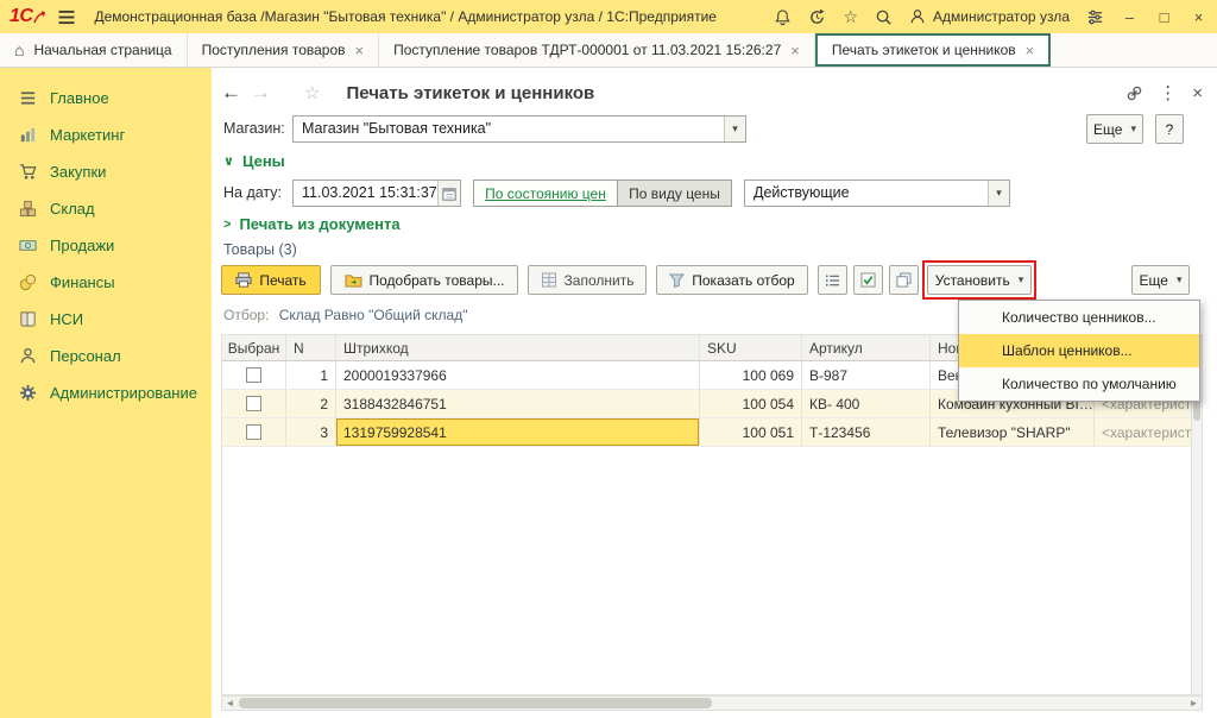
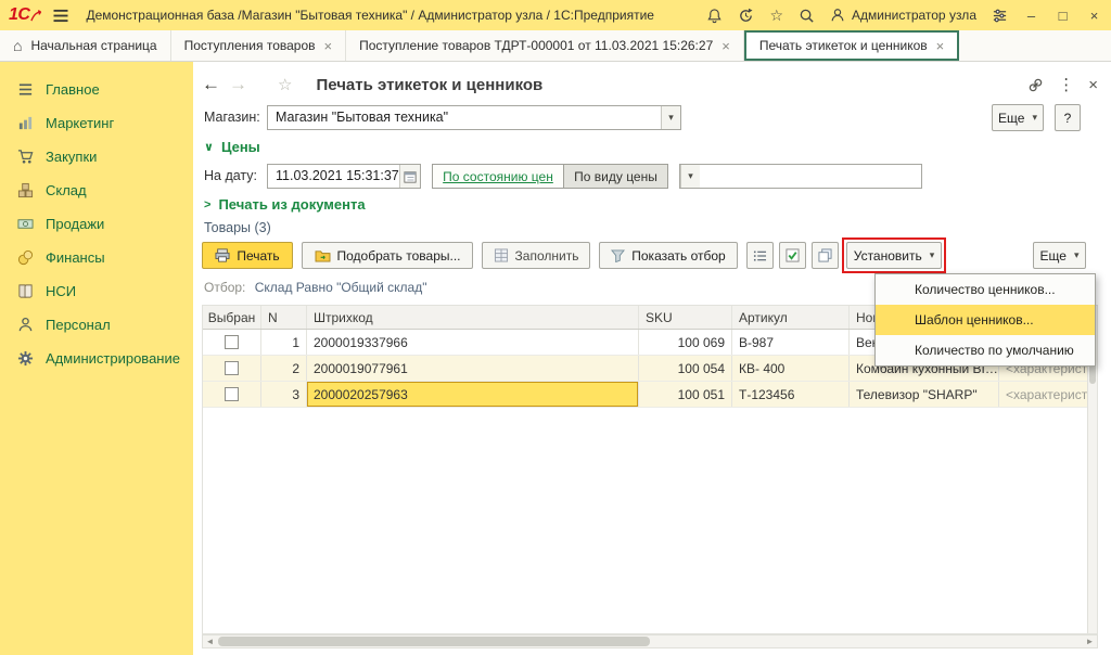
  1С
  Демонстрационная база /Магазин "Бытовая техника" / Администратор узла / 1С:Предприятие
  ☆
  Администратор узла
  –
  □
  ×
  ⌂
  Начальная страница
  Поступления товаров
  ×
  Поступление товаров ТДРТ-000001 от 11.03.2021 15:26:27
  ×
  Печать этикеток и ценников
  ×
  Главное
  Маркетинг
  Закупки
  Склад
  Продажи
  Финансы
  НСИ
  Персонал
  Администрирование
  ←
  →
  ☆
  Печать этикеток и ценников
  ⋮
  ×
  Магазин:
  Магазин "Бытовая техника"
  ▾
  Еще
  ▾
  ?
  ∨
  Цены
  На дату:
  11.03.2021 15:31:37
  По состоянию цен
  По виду цены
- Действующие
  ▾
  >
  Печать из документа
  Товары (3)
  Печать
  Подобрать товары...
  Заполнить
  Показать отбор
  Установить
  ▾
  Еще
  ▾
  Отбор: Склад Равно "Общий склад"
  Выбран
  N
  Штрихкод
  SKU
  Артикул
  1
  2000019337966
  100 069
  В-987
  2
- 3188432846751
+ 2000019077961
  100 054
  КВ- 400
  Комбайн кухонный BI…
  <характерист
  3
- 1319759928541
+ 2000020257963
  100 051
  Т-123456
  Телевизор "SHARP"
  <характерист
  ◄
  ►
  Количество ценников...
  Шаблон ценников...
  Количество по умолчанию
